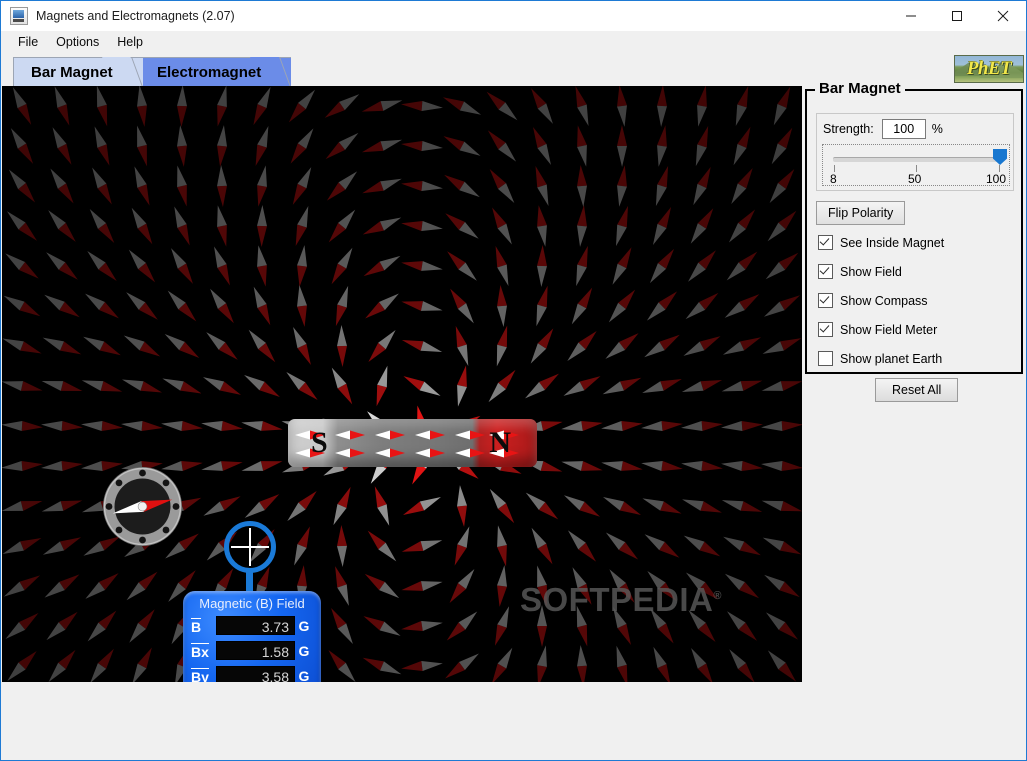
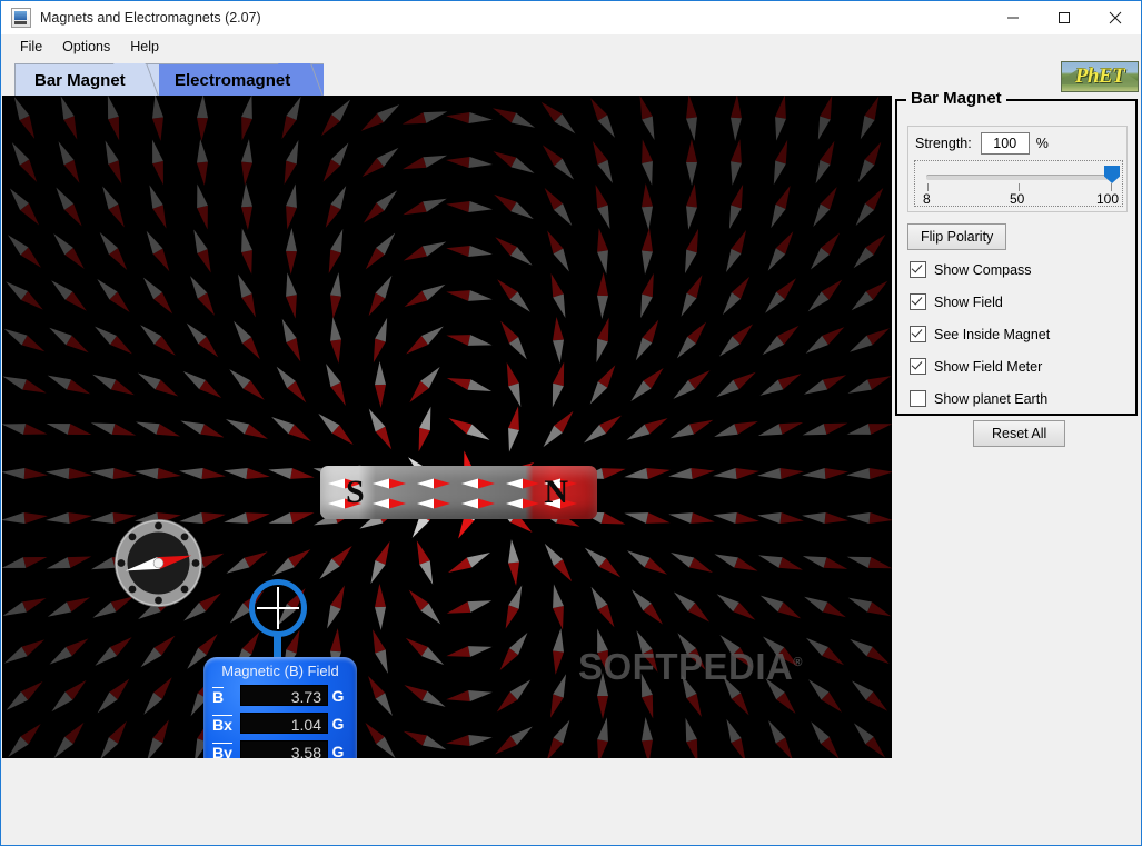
  Magnets and Electromagnets (2.07)
  File
  Options
  Help
  Electromagnet
  Bar Magnet
  PhET
  SOFTPEDIA®
  S
  N
  Magnetic (B) Field
  B
  3.73
  G
  Bx
- 1.58
+ 1.04
  G
  By
  3.58
  G
  Bar Magnet
  Strength:
  100
  %
  8
  50
  100
  Flip Polarity
- See Inside Magnet
+ Show Compass
  Show Field
- Show Compass
+ See Inside Magnet
  Show Field Meter
  Show planet Earth
  Reset All
